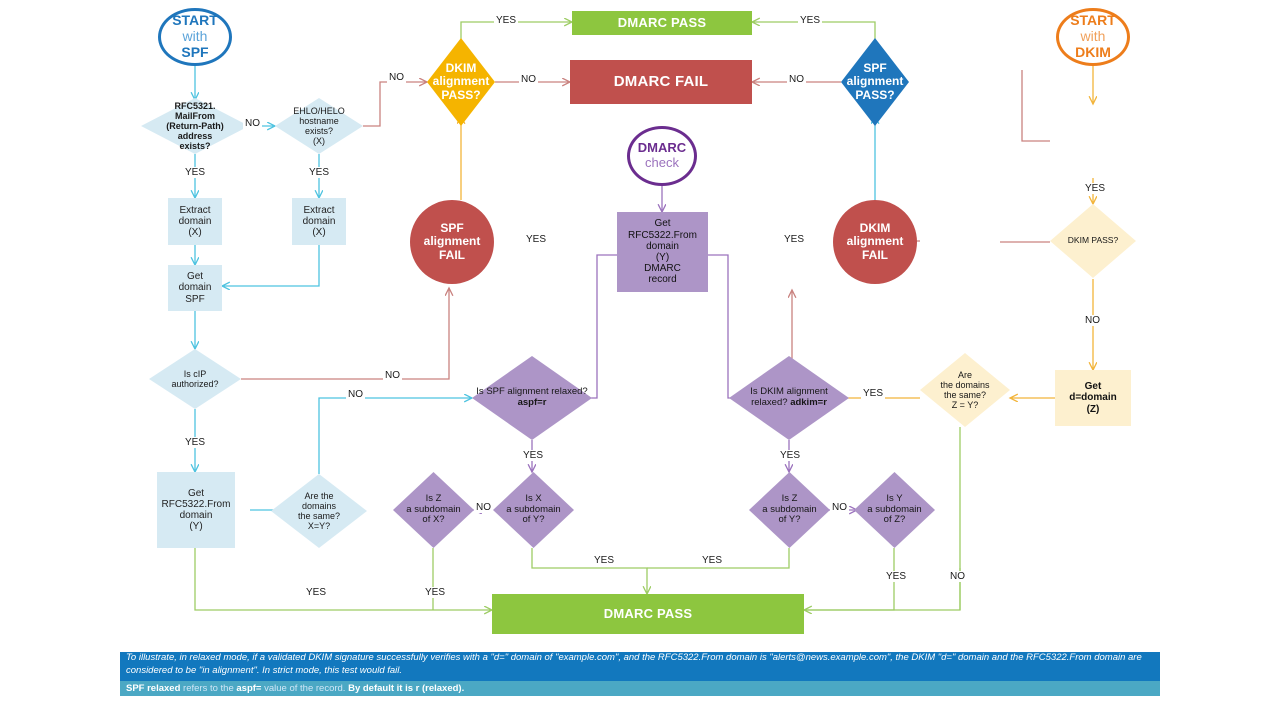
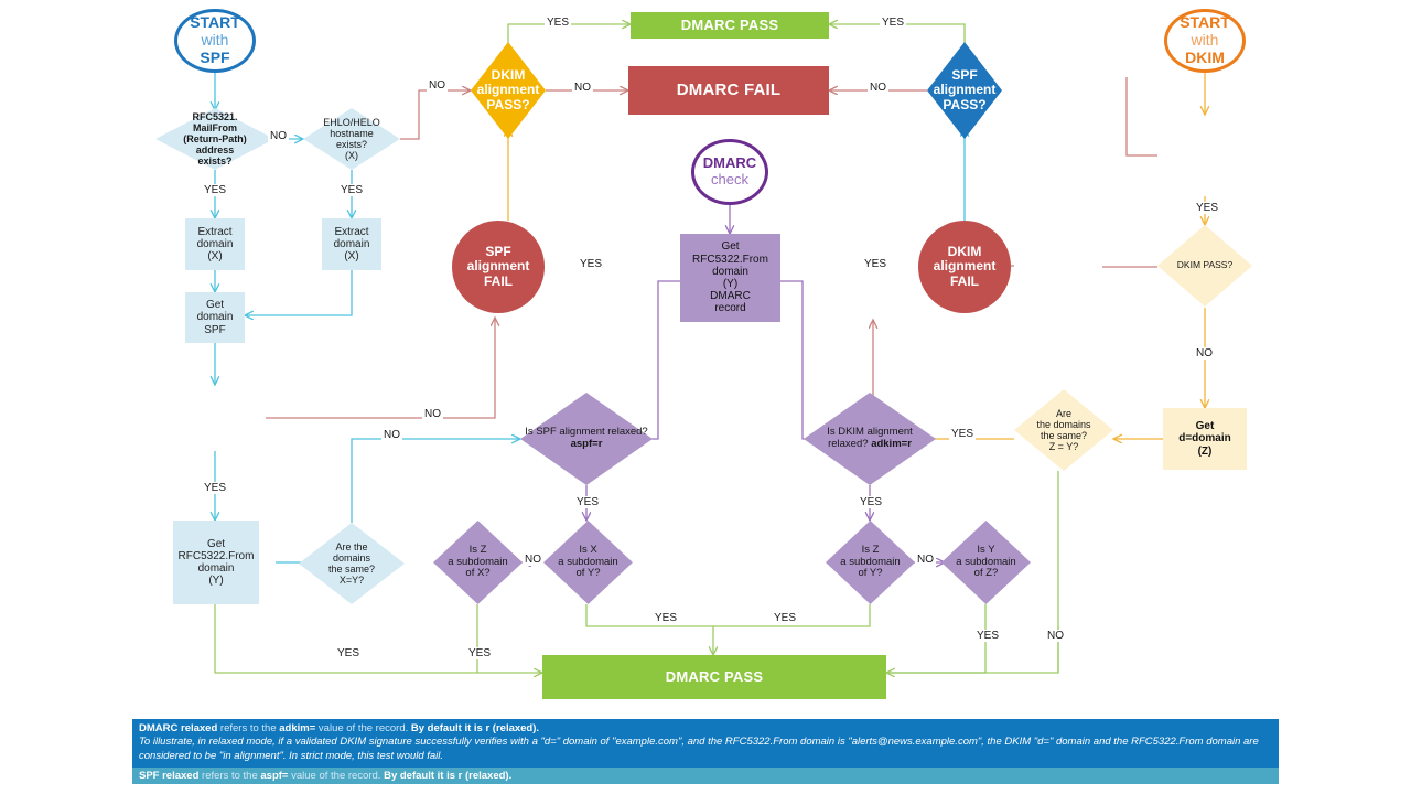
  START
  with
  SPF
  RFC5321.
  MailFrom
  (Return-Path)
  address
  exists?
  EHLO/HELO
  hostname
  exists?
  (X)
  Extract
  domain
  (X)
  Extract
  domain
  (X)
  Get
  domain
  SPF
- Is cIP
- authorized?
  Get
  RFC5322.From
  domain
  (Y)
  Are the
  domains
  the same?
  X=Y?
  DKIM
  alignment
  PASS?
  SPF
  alignment
  PASS?
  DMARC PASS
  DMARC FAIL
  DMARC
  check
  Get
  RFC5322.From
  domain
  (Y)
  DMARC
  record
  SPF
  alignment
  FAIL
  DKIM
  alignment
  FAIL
  Is SPF alignment relaxed? aspf=r
  Is DKIM alignment relaxed? adkim=r
  Is Z
  a subdomain
  of X?
  Is X
  a subdomain
  of Y?
  Is Z
  a subdomain
  of Y?
  Is Y
  a subdomain
  of Z?
  Are
  the domains
  the same?
  Z = Y?
  DMARC PASS
  START
  with
  DKIM
  DKIM PASS?
  Get
  d=domain
  (Z)
  NO
  NO
  YES
  YES
  YES
  YES
  NO
  NO
  YES
  NO
  NO
  YES
  YES
  NO
  NO
  YES
  YES
  YES
  YES
  YES
  NO
  YES
  YES
  NO
  YES
  YES
+ DMARC relaxed refers to the adkim= value of the record. By default it is r (relaxed).
  To illustrate, in relaxed mode, if a validated DKIM signature successfully verifies with a "d=" domain of "example.com", and the RFC5322.From domain is "alerts@news.example.com", the DKIM "d=" domain and the RFC5322.From domain are considered to be "in alignment". In strict mode, this test would fail.
  SPF relaxed refers to the aspf= value of the record. By default it is r (relaxed).
